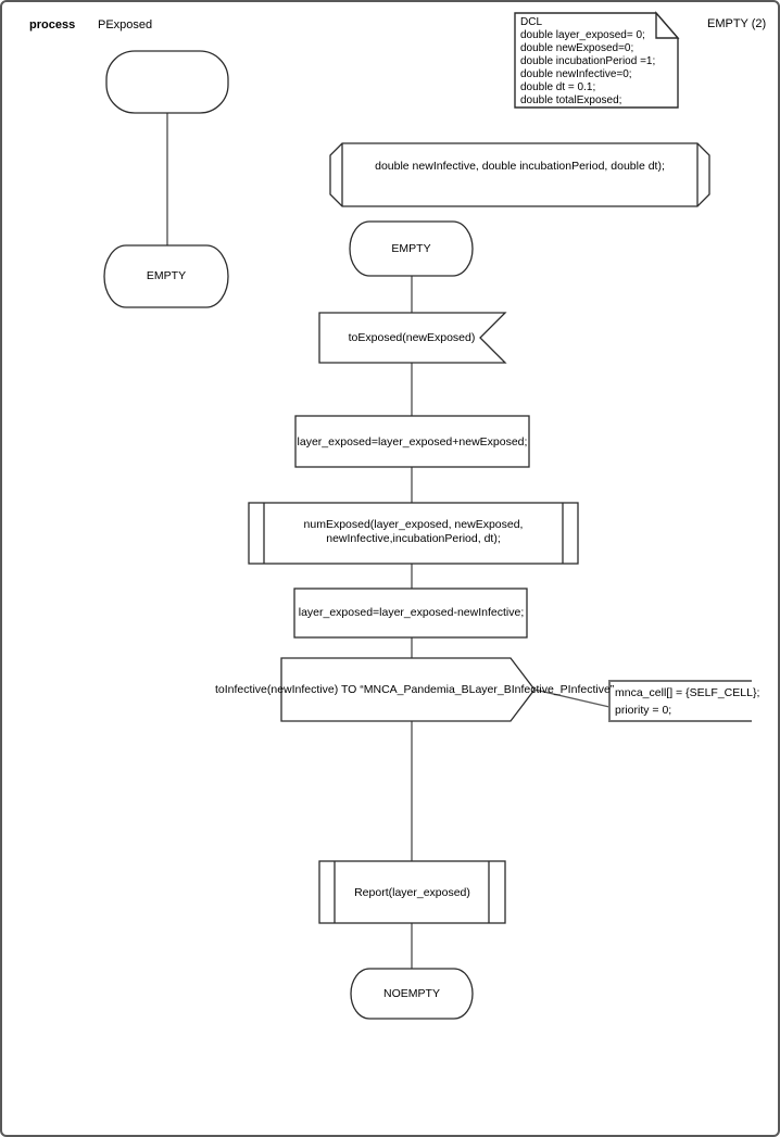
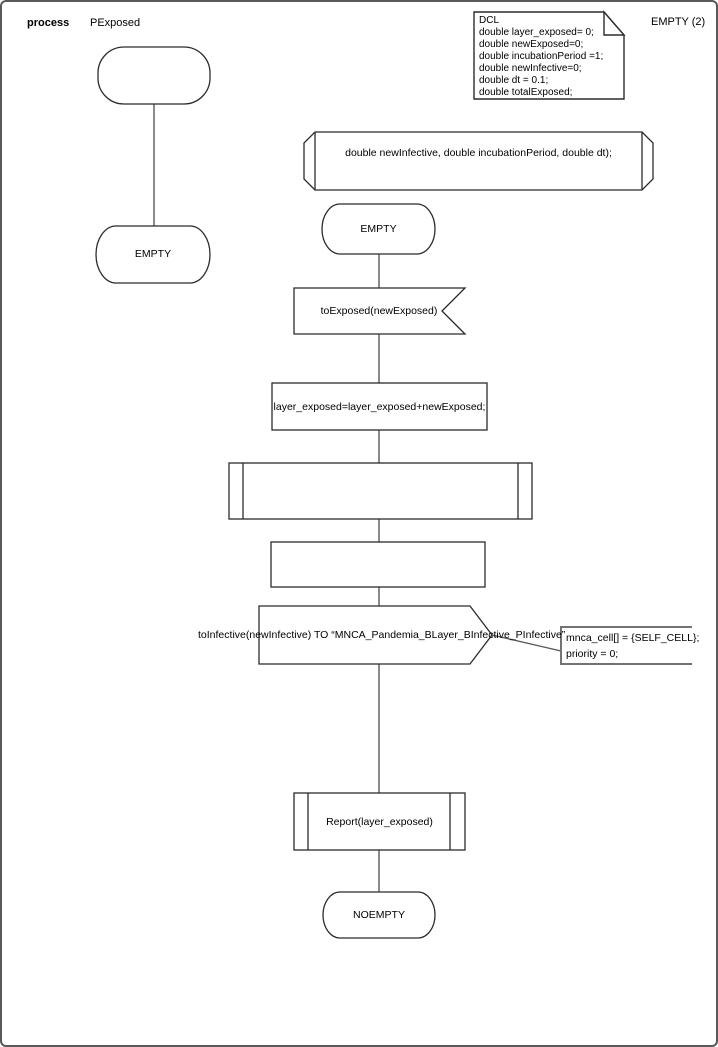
  process
  PExposed
  EMPTY (2)
  DCL
  double layer_exposed= 0;
  double newExposed=0;
  double incubationPeriod =1;
  double newInfective=0;
  double dt = 0.1;
  double totalExposed;
  double newInfective, double incubationPeriod, double dt);
  EMPTY
  EMPTY
  toExposed(newExposed)
  layer_exposed=layer_exposed+newExposed;
- numExposed(layer_exposed, newExposed,
- newInfective,incubationPeriod, dt);
- layer_exposed=layer_exposed-newInfective;
  toInfective(newInfective) TO “MNCA_Pandemia_BLayer_BInfective_PInfective”
  mnca_cell[] = {SELF_CELL};
  priority = 0;
  Report(layer_exposed)
  NOEMPTY
